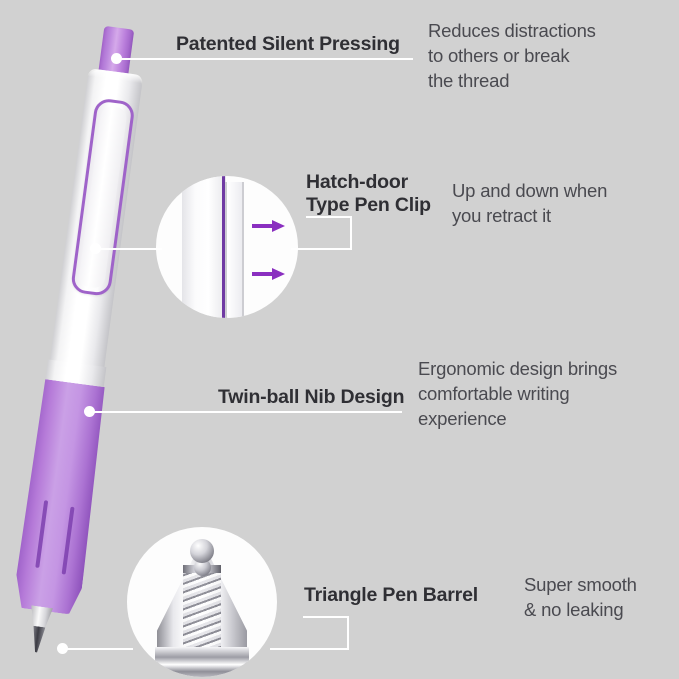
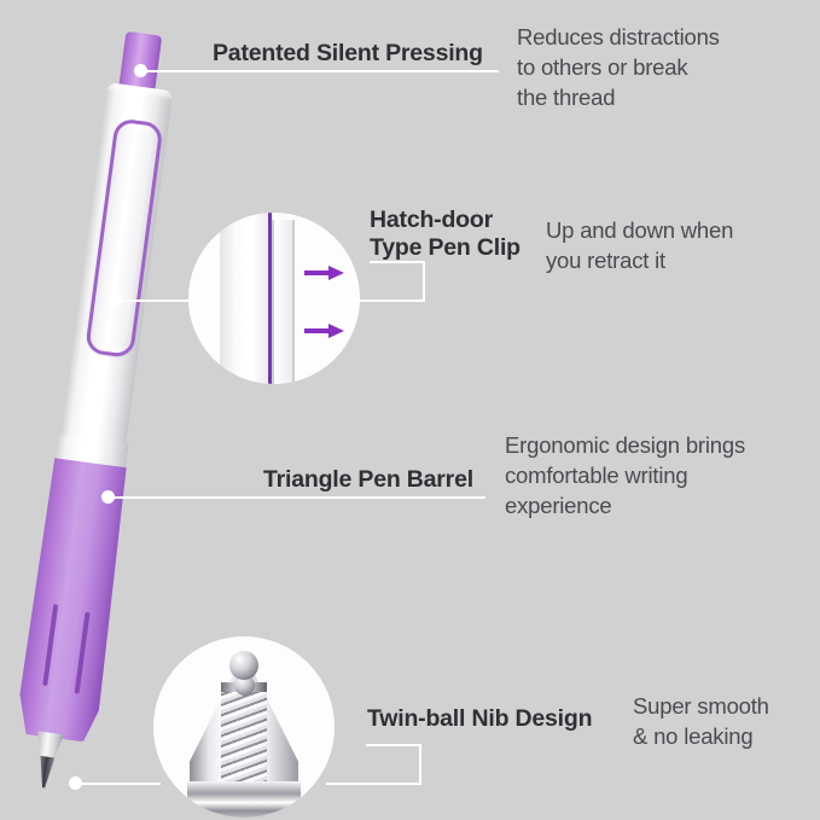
  Patented Silent Pressing
  Reduces distractions
  to others or break
  the thread
  Hatch-door
  Type Pen Clip
  Up and down when
  you retract it
- Twin-ball Nib Design
+ Triangle Pen Barrel
  Ergonomic design brings
  comfortable writing
  experience
- Triangle Pen Barrel
+ Twin-ball Nib Design
  Super smooth
  & no leaking
